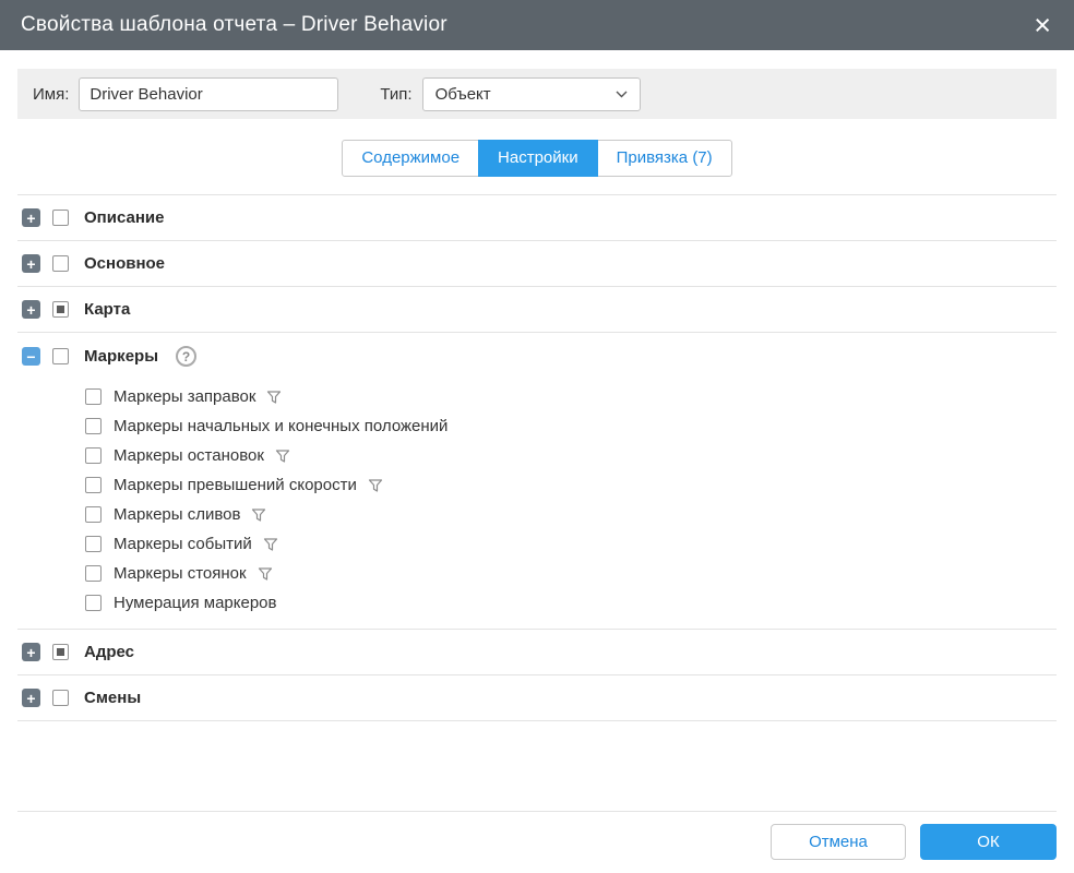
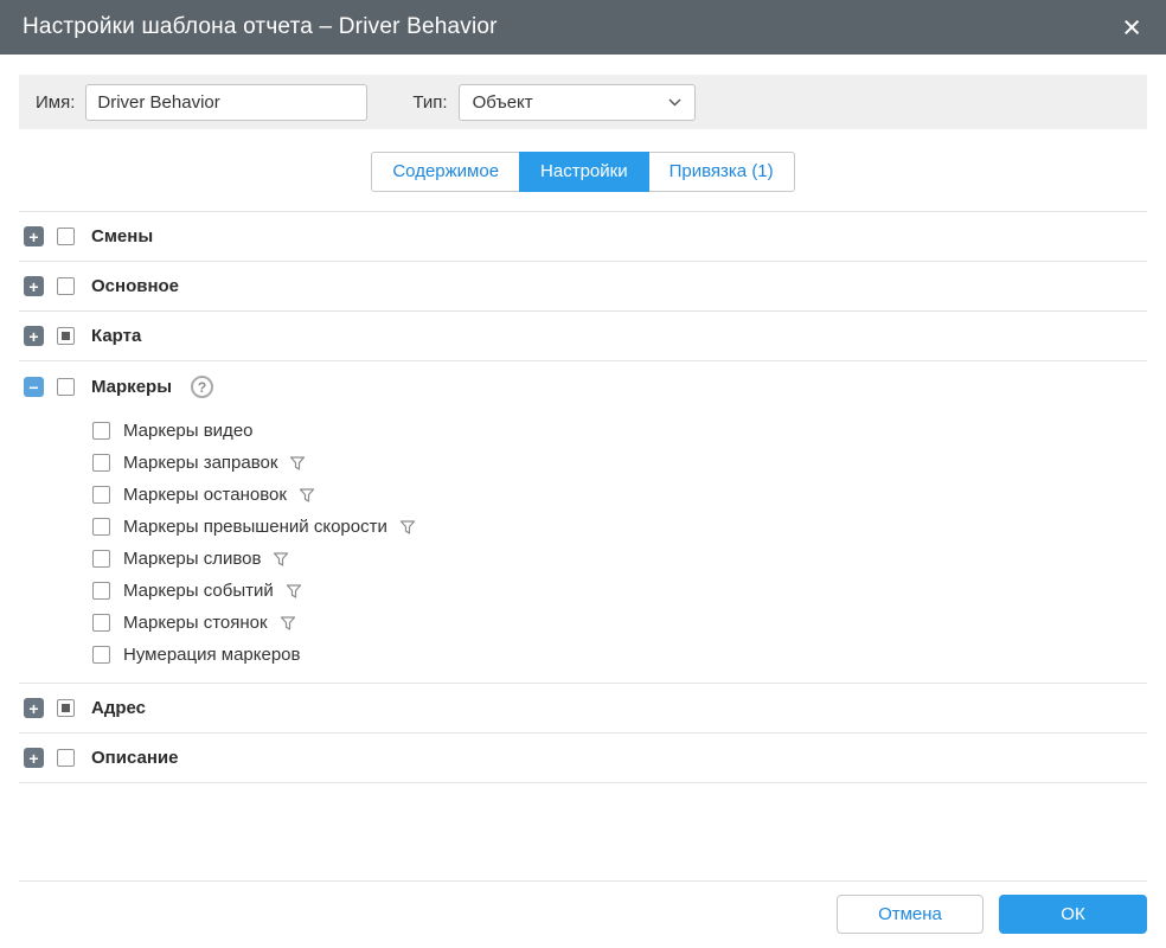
- Свойства шаблона отчета – Driver Behavior
+ Настройки шаблона отчета – Driver Behavior
  ×
  Имя:
  Driver Behavior
  Тип:
  Объект
  Содержимое
  Настройки
- Привязка (7)
+ Привязка (1)
  +
- Описание
+ Смены
  +
  Основное
  +
  Карта
  −
  Маркеры
  ?
+ Маркеры видео
  Маркеры заправок
- Маркеры начальных и конечных положений
  Маркеры остановок
  Маркеры превышений скорости
  Маркеры сливов
  Маркеры событий
  Маркеры стоянок
  Нумерация маркеров
  +
  Адрес
  +
- Смены
+ Описание
  Отмена
  ОК
